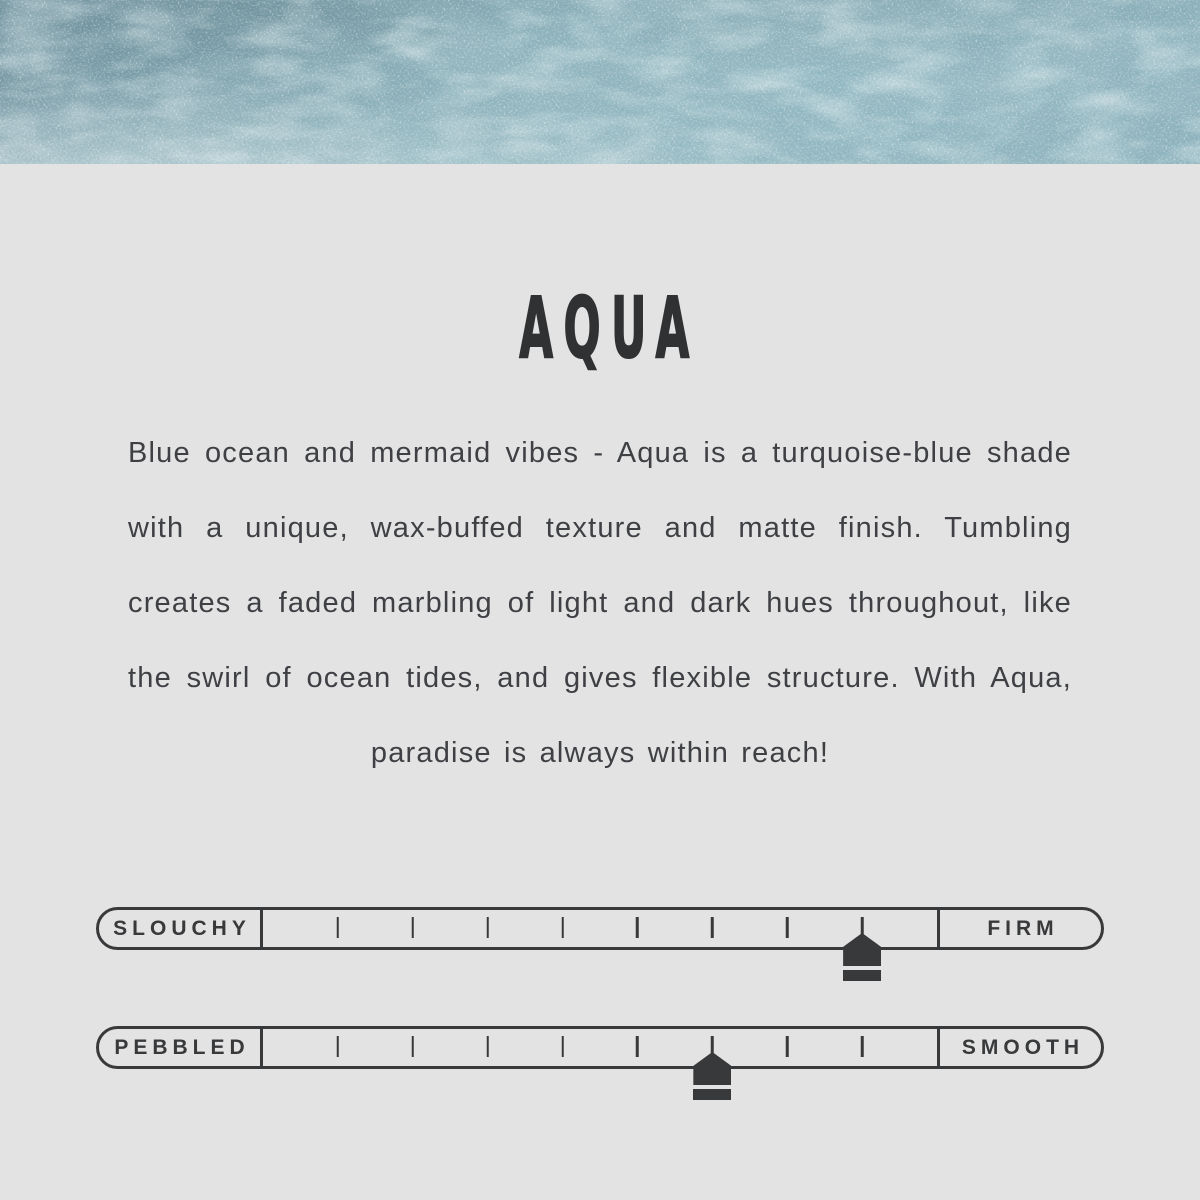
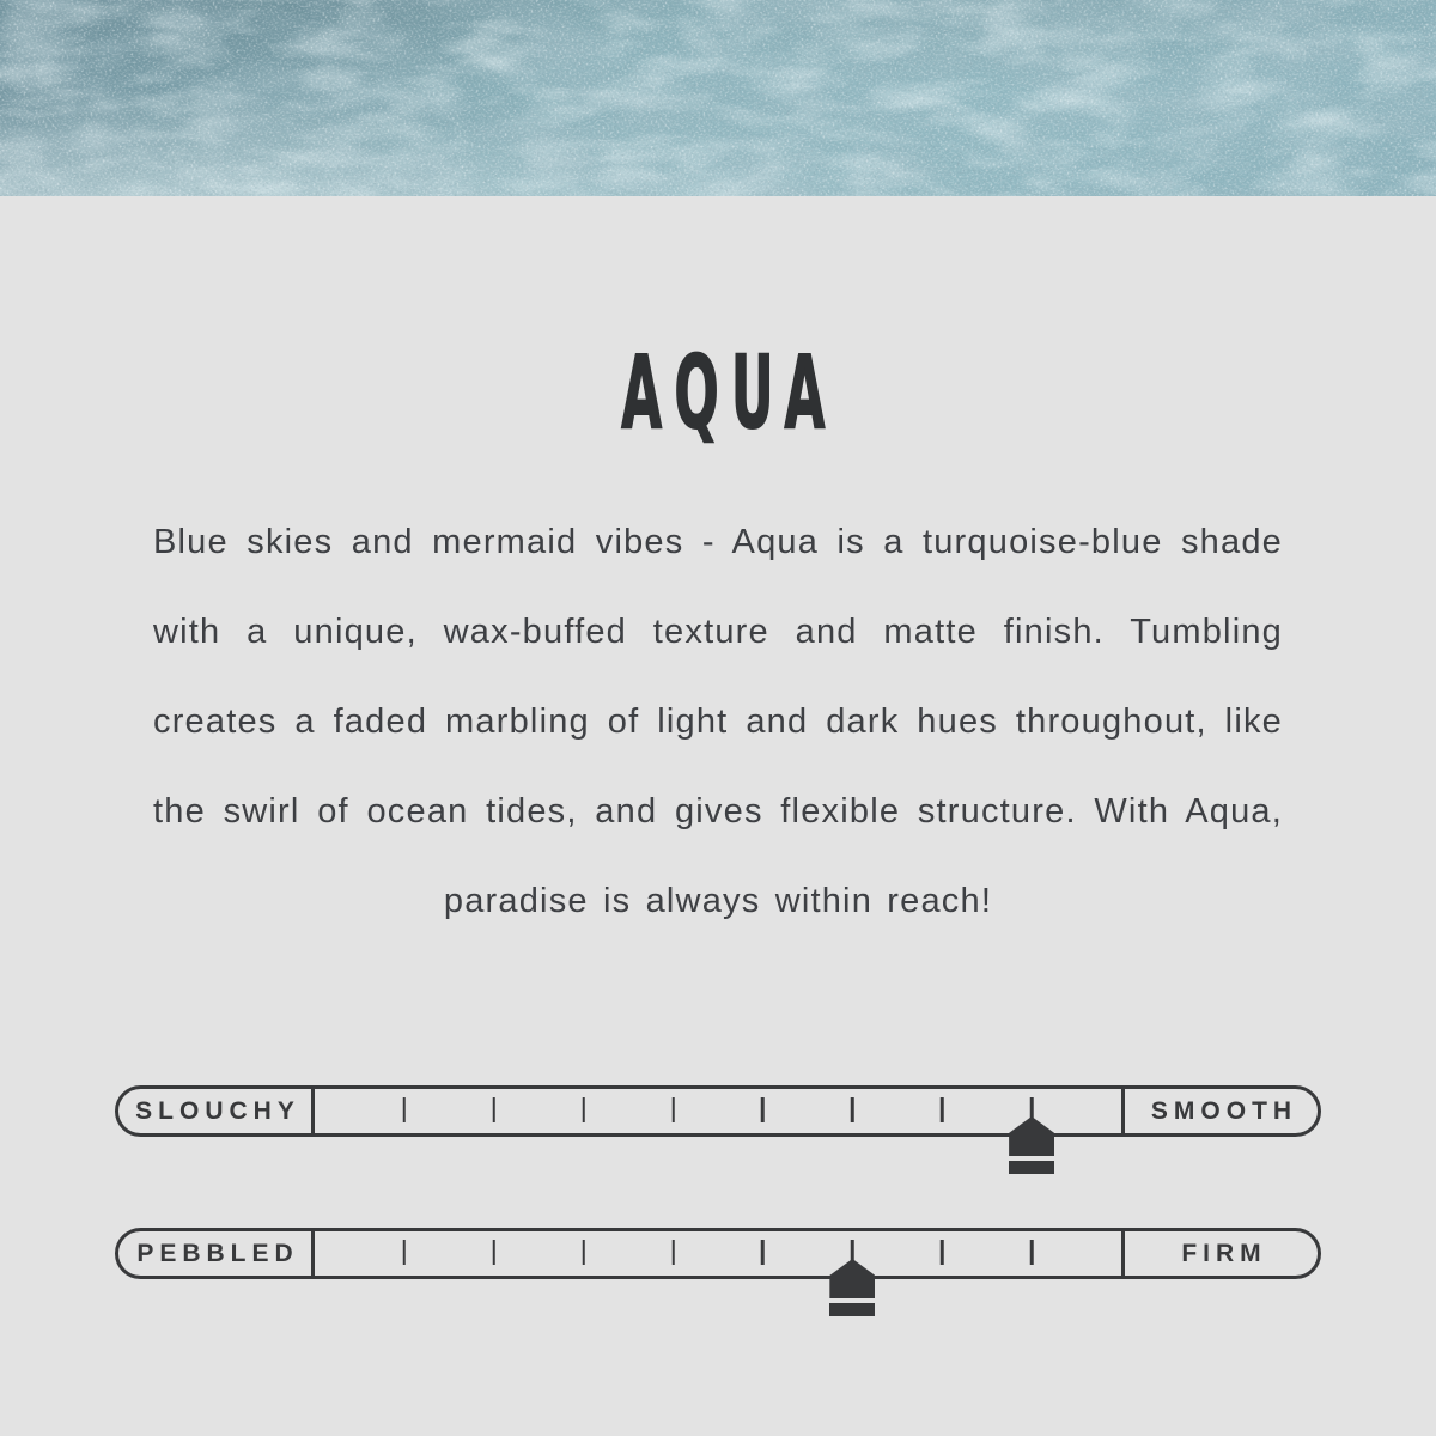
  AQUA
- Blue ocean and mermaid vibes - Aqua is a turquoise-blue shade with a unique, wax-buffed texture and matte finish. Tumbling creates a faded marbling of light and dark hues throughout, like the swirl of ocean tides, and gives flexible structure. With Aqua, paradise is always within reach!
+ Blue skies and mermaid vibes - Aqua is a turquoise-blue shade with a unique, wax-buffed texture and matte finish. Tumbling creates a faded marbling of light and dark hues throughout, like the swirl of ocean tides, and gives flexible structure. With Aqua, paradise is always within reach!
  SLOUCHY
- FIRM
+ SMOOTH
  PEBBLED
- SMOOTH
+ FIRM
